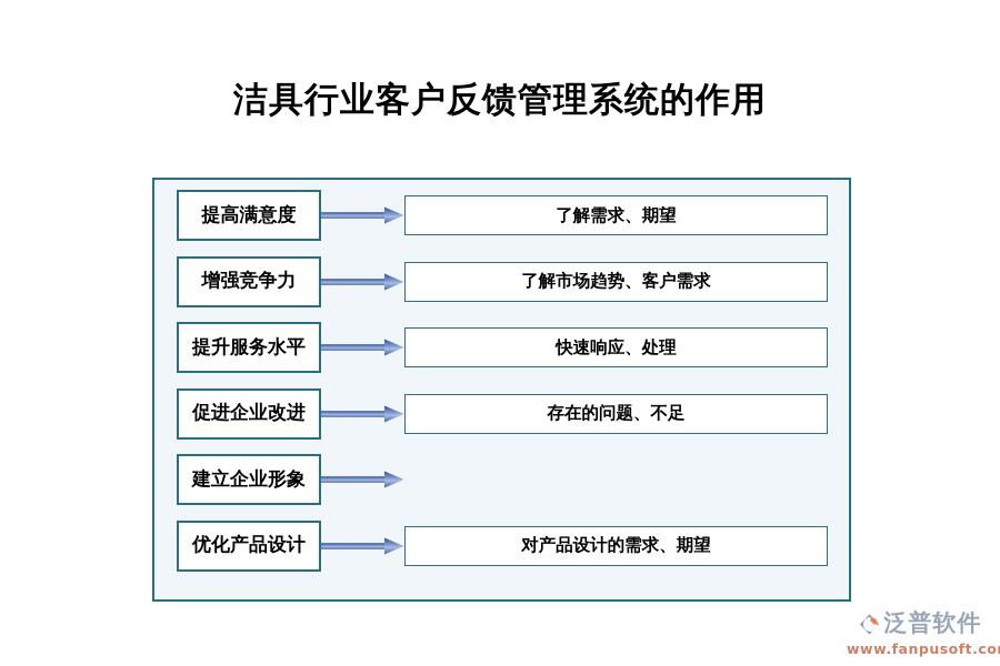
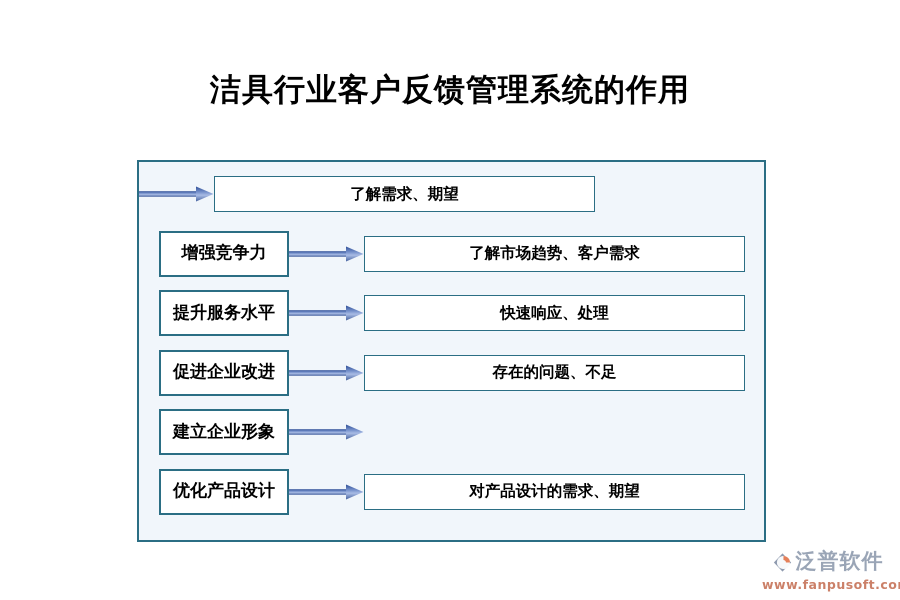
  洁具行业客户反馈管理系统的作用
- 提高满意度
  了解需求、期望
  增强竞争力
  了解市场趋势、客户需求
  提升服务水平
  快速响应、处理
  促进企业改进
  存在的问题、不足
  建立企业形象
  优化产品设计
  对产品设计的需求、期望
  泛普软件
  www.fanpusoft.co
